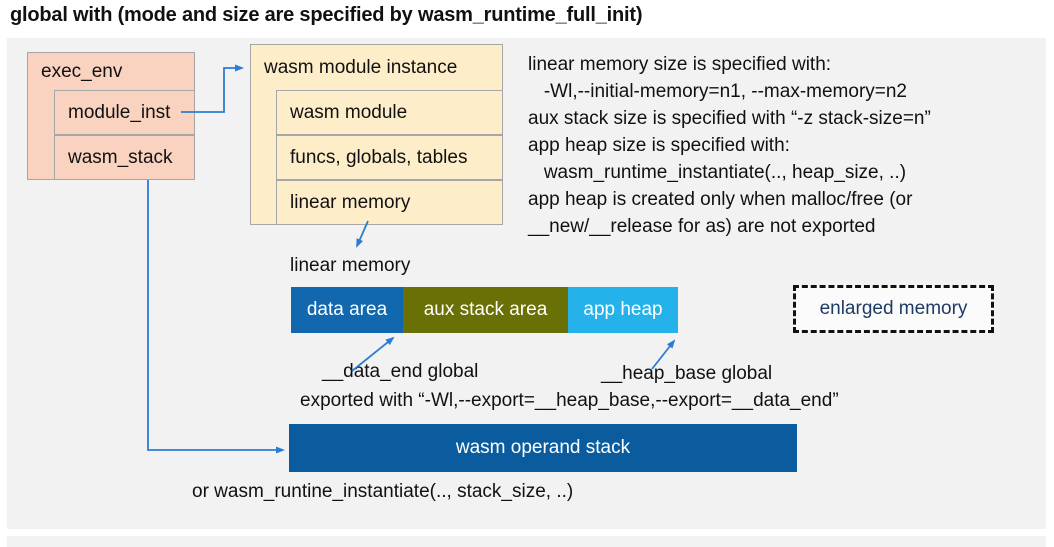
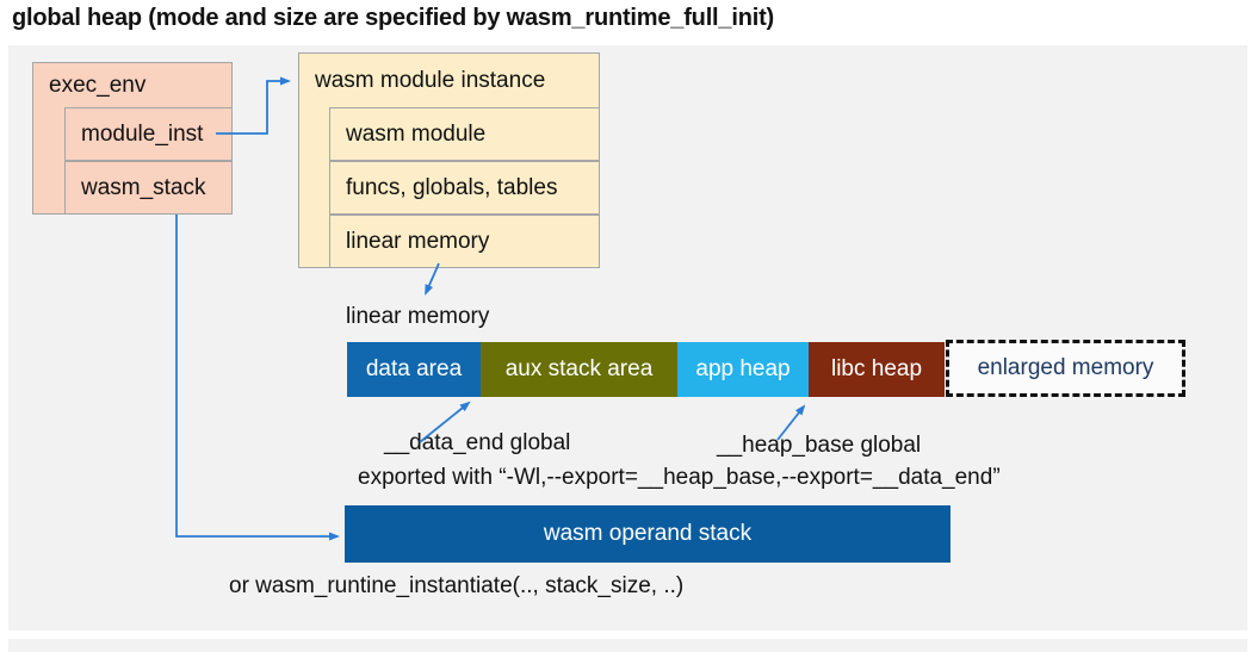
- global with (mode and size are specified by wasm_runtime_full_init)
+ global heap (mode and size are specified by wasm_runtime_full_init)
  exec_env
  module_inst
  wasm_stack
  wasm module instance
  wasm module
  funcs, globals, tables
  linear memory
- linear memory size is specified with:
- -Wl,--initial-memory=n1, --max-memory=n2
- aux stack size is specified with “-z stack-size=n”
- app heap size is specified with:
- wasm_runtime_instantiate(.., heap_size, ..)
- app heap is created only when malloc/free (or
- __new/__release for as) are not exported
  linear memory
  data area
  aux stack area
  app heap
+ libc heap
  enlarged memory
  __data_end global
  __heap_base global
  exported with “-Wl,--export=__heap_base,--export=__data_end”
  wasm operand stack
  or wasm_runtine_instantiate(.., stack_size, ..)
